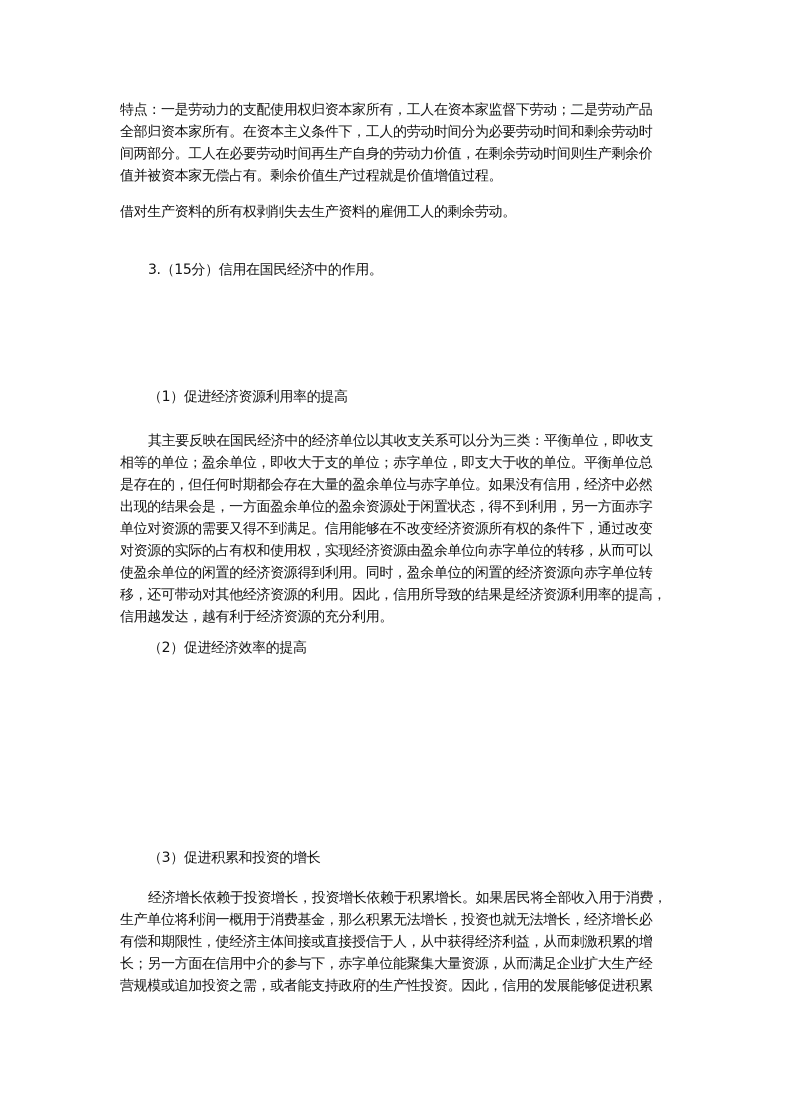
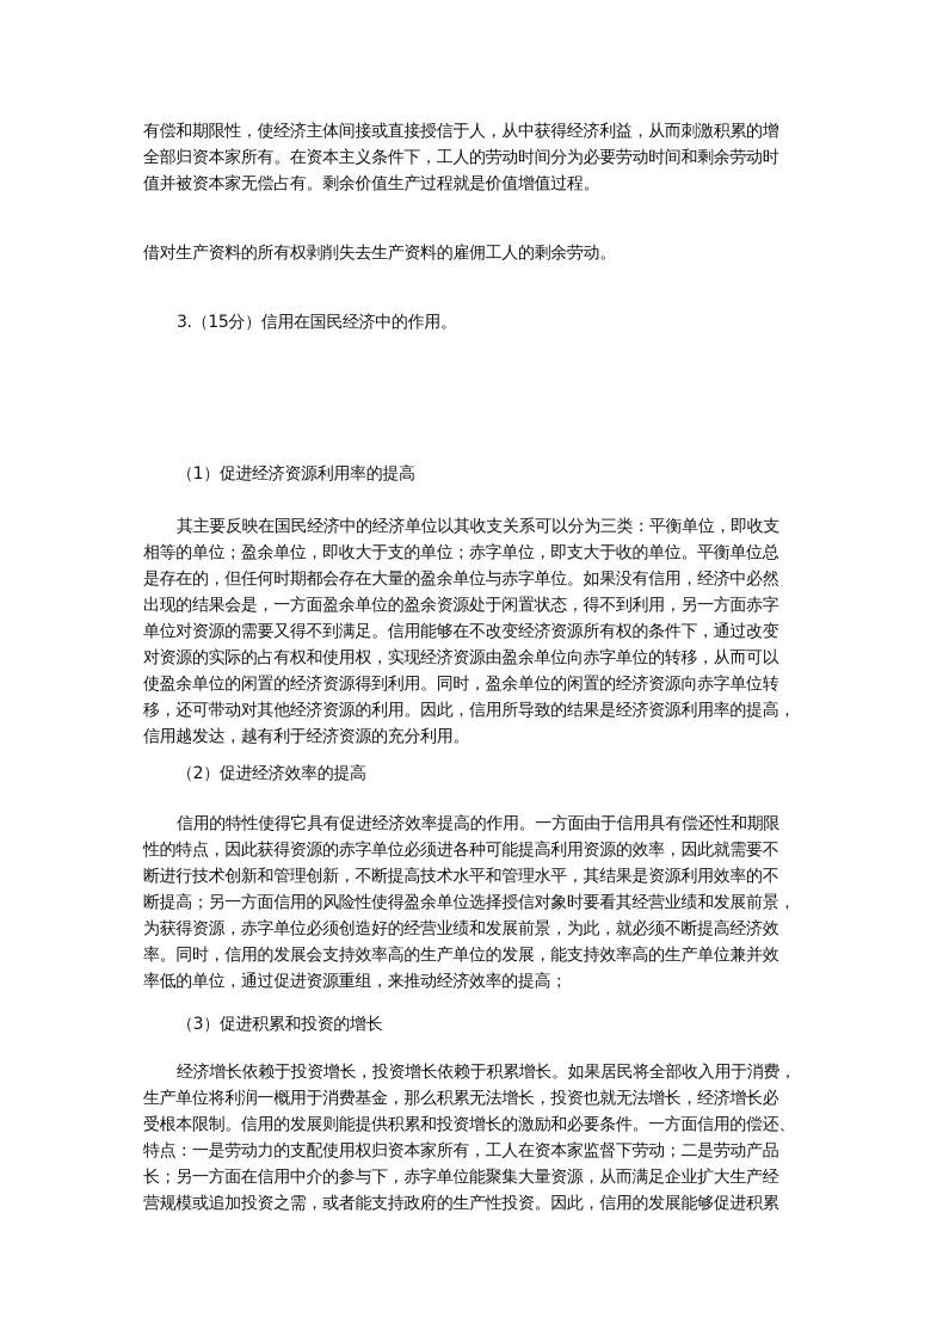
- 特点：一是劳动力的支配使用权归资本家所有，工人在资本家监督下劳动；二是劳动产品
+ 有偿和期限性，使经济主体间接或直接授信于人，从中获得经济利益，从而刺激积累的增
  全部归资本家所有。在资本主义条件下，工人的劳动时间分为必要劳动时间和剩余劳动时
- 间两部分。工人在必要劳动时间再生产自身的劳动力价值，在剩余劳动时间则生产剩余价
  值并被资本家无偿占有。剩余价值生产过程就是价值增值过程。
  借对生产资料的所有权剥削失去生产资料的雇佣工人的剩余劳动。
  3.（15分）信用在国民经济中的作用。
  （1）促进经济资源利用率的提高
  其主要反映在国民经济中的经济单位以其收支关系可以分为三类：平衡单位，即收支
  相等的单位；盈余单位，即收大于支的单位；赤字单位，即支大于收的单位。平衡单位总
  是存在的，但任何时期都会存在大量的盈余单位与赤字单位。如果没有信用，经济中必然
  出现的结果会是，一方面盈余单位的盈余资源处于闲置状态，得不到利用，另一方面赤字
  单位对资源的需要又得不到满足。信用能够在不改变经济资源所有权的条件下，通过改变
  对资源的实际的占有权和使用权，实现经济资源由盈余单位向赤字单位的转移，从而可以
  使盈余单位的闲置的经济资源得到利用。同时，盈余单位的闲置的经济资源向赤字单位转
  移，还可带动对其他经济资源的利用。因此，信用所导致的结果是经济资源利用率的提高，
  信用越发达，越有利于经济资源的充分利用。
  （2）促进经济效率的提高
+ 信用的特性使得它具有促进经济效率提高的作用。一方面由于信用具有偿还性和期限
+ 性的特点，因此获得资源的赤字单位必须进各种可能提高利用资源的效率，因此就需要不
+ 断进行技术创新和管理创新，不断提高技术水平和管理水平，其结果是资源利用效率的不
+ 断提高；另一方面信用的风险性使得盈余单位选择授信对象时要看其经营业绩和发展前景，
+ 为获得资源，赤字单位必须创造好的经营业绩和发展前景，为此，就必须不断提高经济效
+ 率。同时，信用的发展会支持效率高的生产单位的发展，能支持效率高的生产单位兼并效
+ 率低的单位，通过促进资源重组，来推动经济效率的提高；
  （3）促进积累和投资的增长
  经济增长依赖于投资增长，投资增长依赖于积累增长。如果居民将全部收入用于消费，
  生产单位将利润一概用于消费基金，那么积累无法增长，投资也就无法增长，经济增长必
+ 受根本限制。信用的发展则能提供积累和投资增长的激励和必要条件。一方面信用的偿还、
- 有偿和期限性，使经济主体间接或直接授信于人，从中获得经济利益，从而刺激积累的增
+ 特点：一是劳动力的支配使用权归资本家所有，工人在资本家监督下劳动；二是劳动产品
  长；另一方面在信用中介的参与下，赤字单位能聚集大量资源，从而满足企业扩大生产经
  营规模或追加投资之需，或者能支持政府的生产性投资。因此，信用的发展能够促进积累
